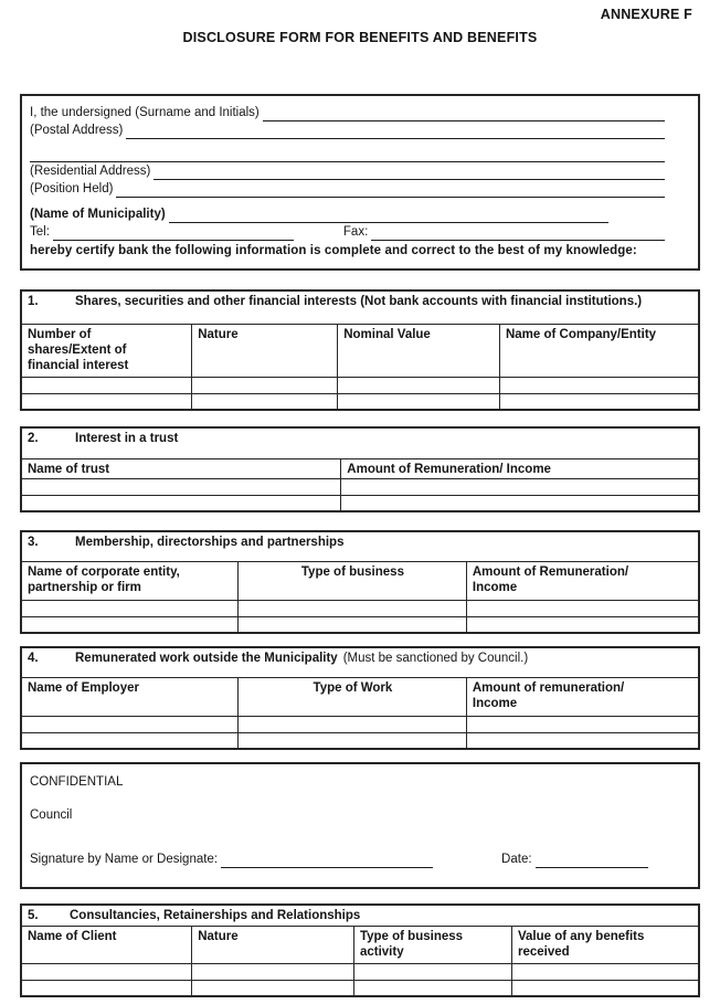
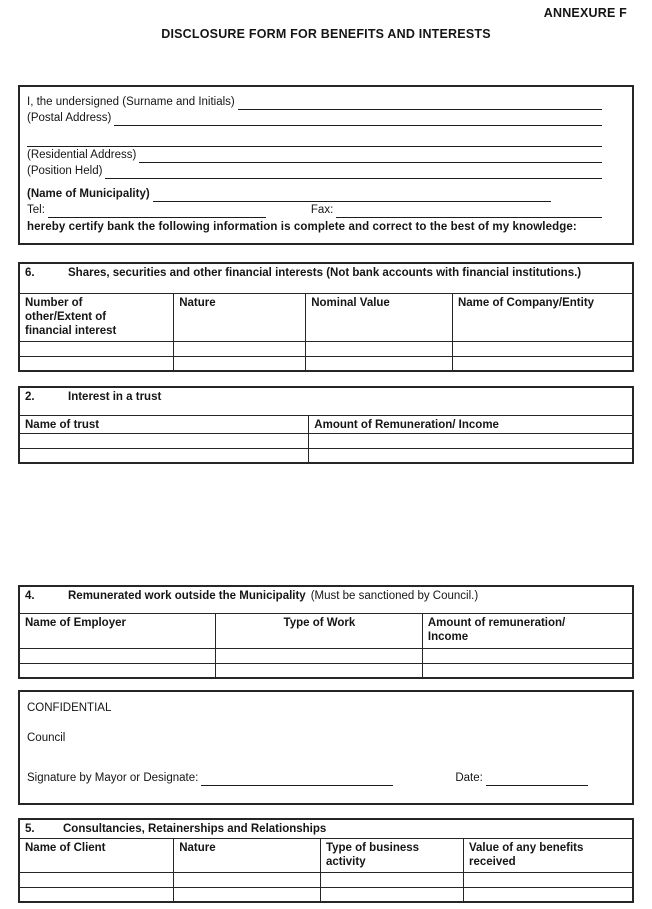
  ANNEXURE F
- DISCLOSURE FORM FOR BENEFITS AND BENEFITS
+ DISCLOSURE FORM FOR BENEFITS AND INTERESTS
  I, the undersigned (Surname and Initials)
  (Postal Address)
  (Residential Address)
  (Position Held)
  (Name of Municipality)
  Tel:
  Fax:
  hereby certify bank the following information is complete and correct to the best of my knowledge:
- 1. Shares, securities and other financial interests (Not bank accounts with financial institutions.)
+ 6. Shares, securities and other financial interests (Not bank accounts with financial institutions.)
- Number of shares/Extent of financial interest	Nature	Nominal Value	Name of Company/Entity
+ Number of other/Extent of financial interest	Nature	Nominal Value	Name of Company/Entity
  2. Interest in a trust
  Name of trust	Amount of Remuneration/ Income
- 3. Membership, directorships and partnerships
- Name of corporate entity, partnership or firm	Type of business	Amount of Remuneration/ Income
  4. Remunerated work outside the Municipality (Must be sanctioned by Council.)
  Name of Employer	Type of Work	Amount of remuneration/ Income
  CONFIDENTIAL
  Council
- Signature by Name or Designate:
+ Signature by Mayor or Designate:
  Date:
  5. Consultancies, Retainerships and Relationships
  Name of Client	Nature	Type of business activity	Value of any benefits received
